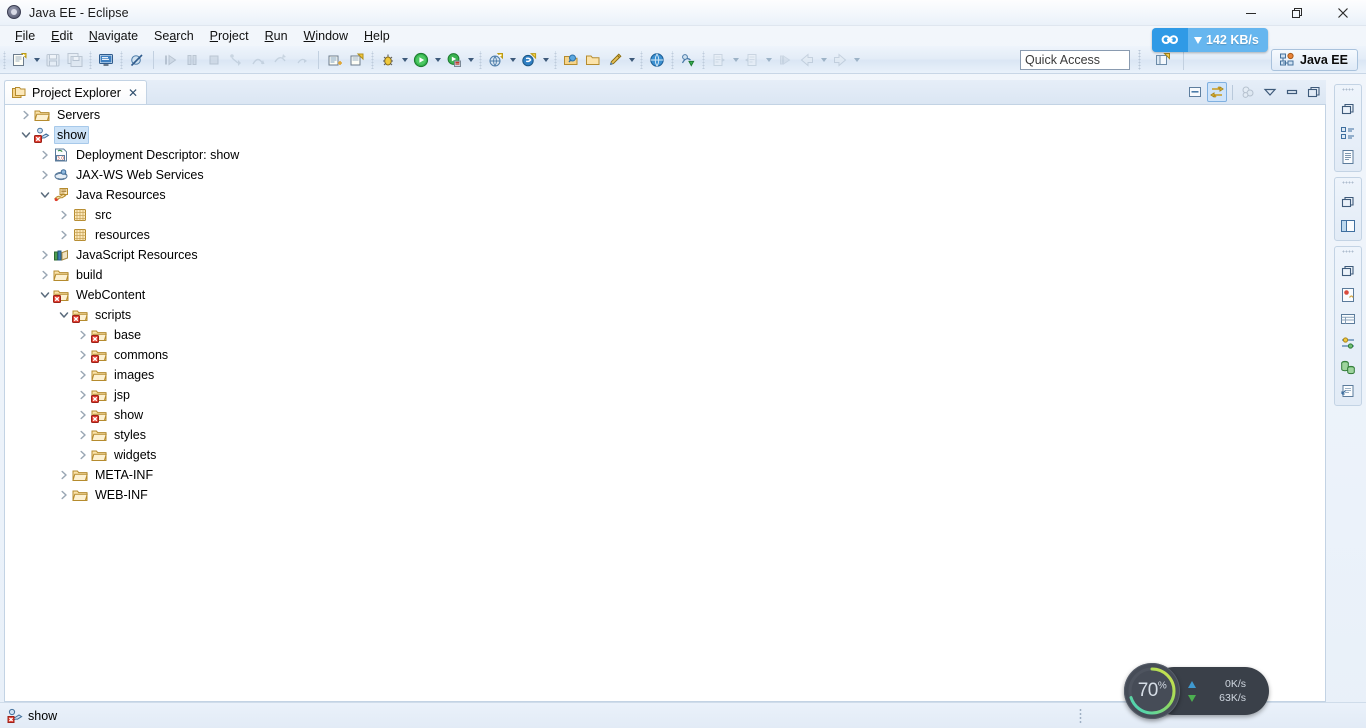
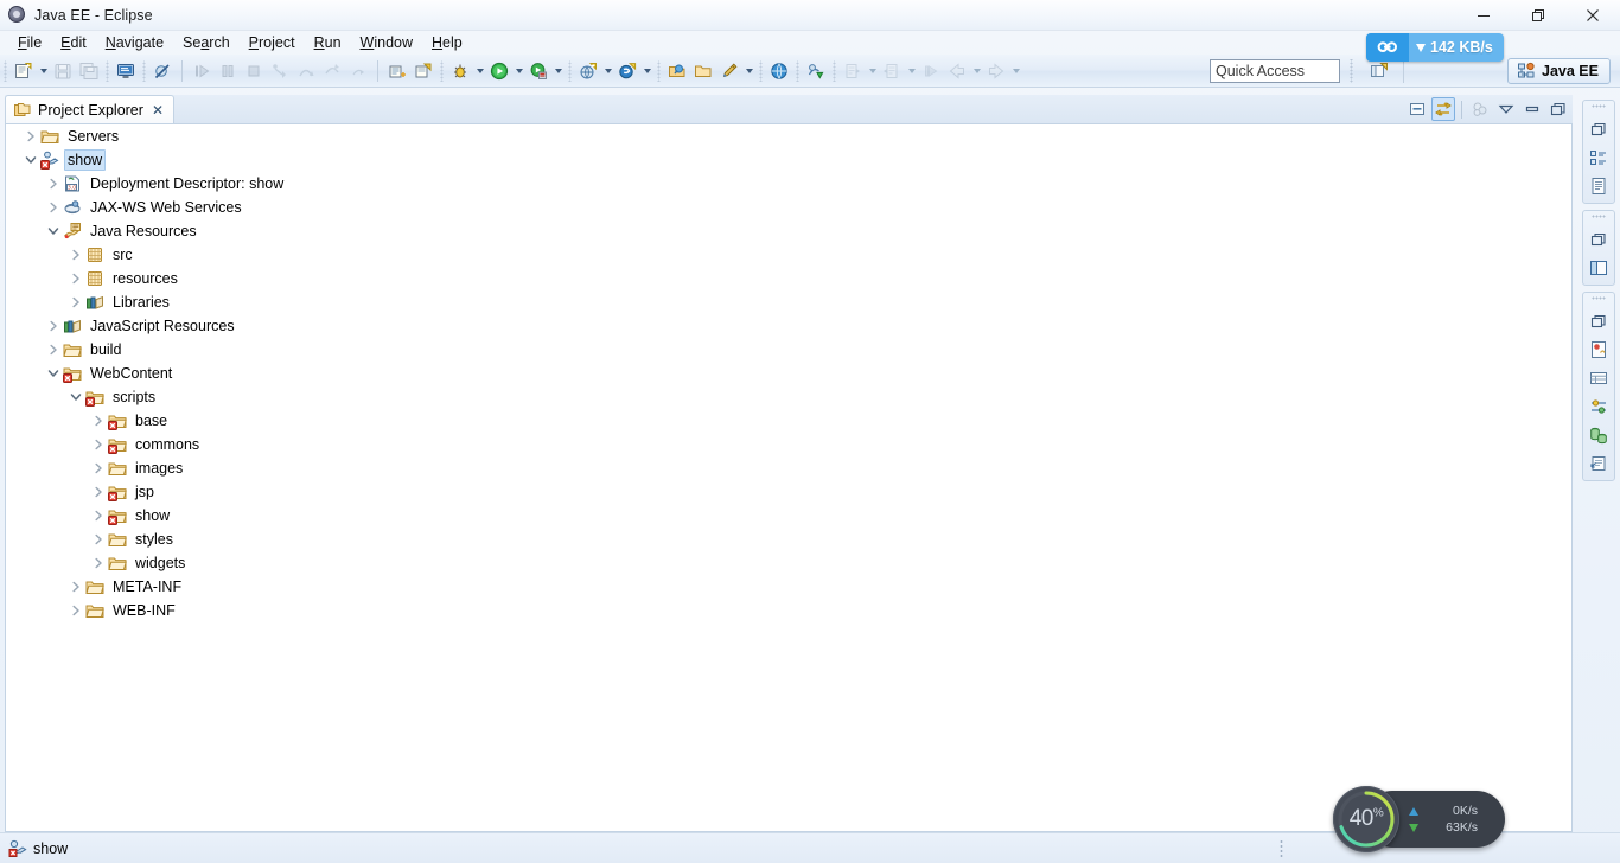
  Java EE - Eclipse
  File
  Edit
  Navigate
  Search
  Project
  Run
  Window
  Help
  Quick Access
  Java EE
  142 KB/s
  Project Explorer
  ✕
  Servers
  show
  Deployment Descriptor: show
  JAX-WS Web Services
  Java Resources
  src
  resources
+ Libraries
  JavaScript Resources
  build
  WebContent
  scripts
  base
  commons
  images
  jsp
  show
  styles
  widgets
  META-INF
  WEB-INF
  show
  0K/s
  63K/s
- 70%
+ 40%
